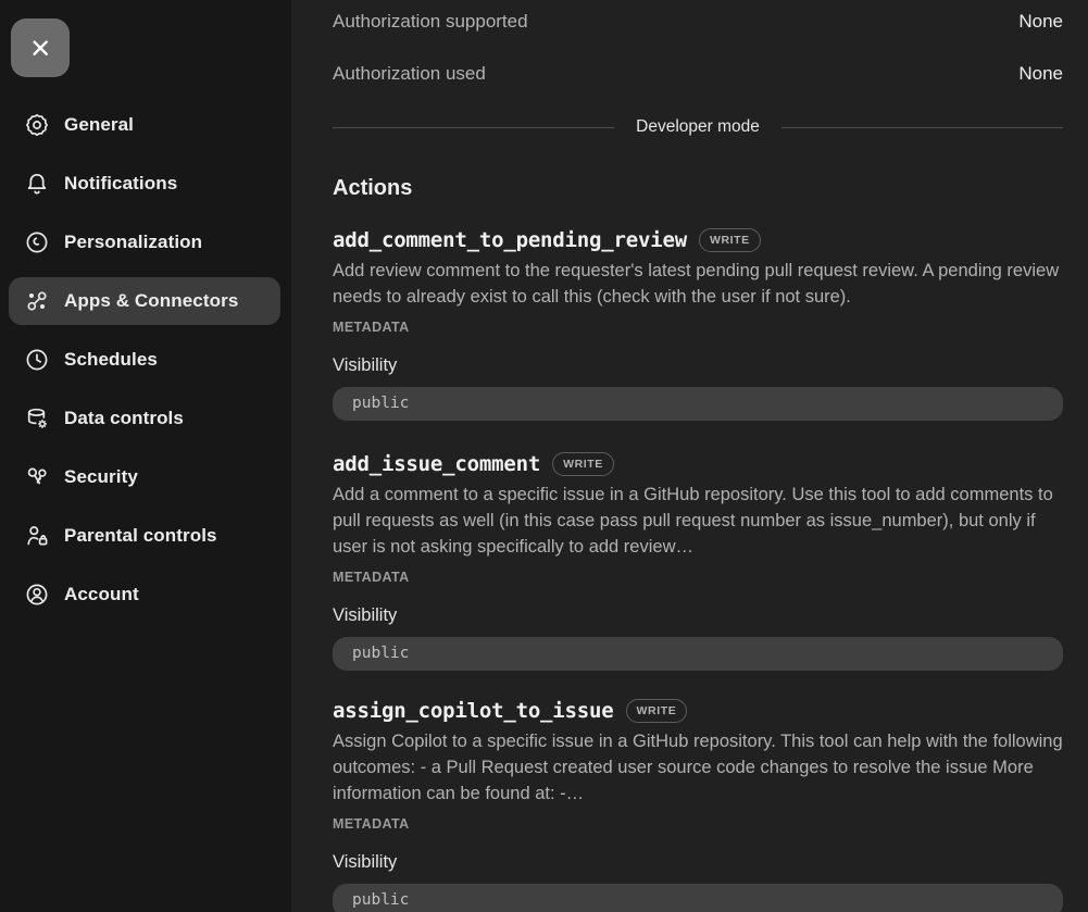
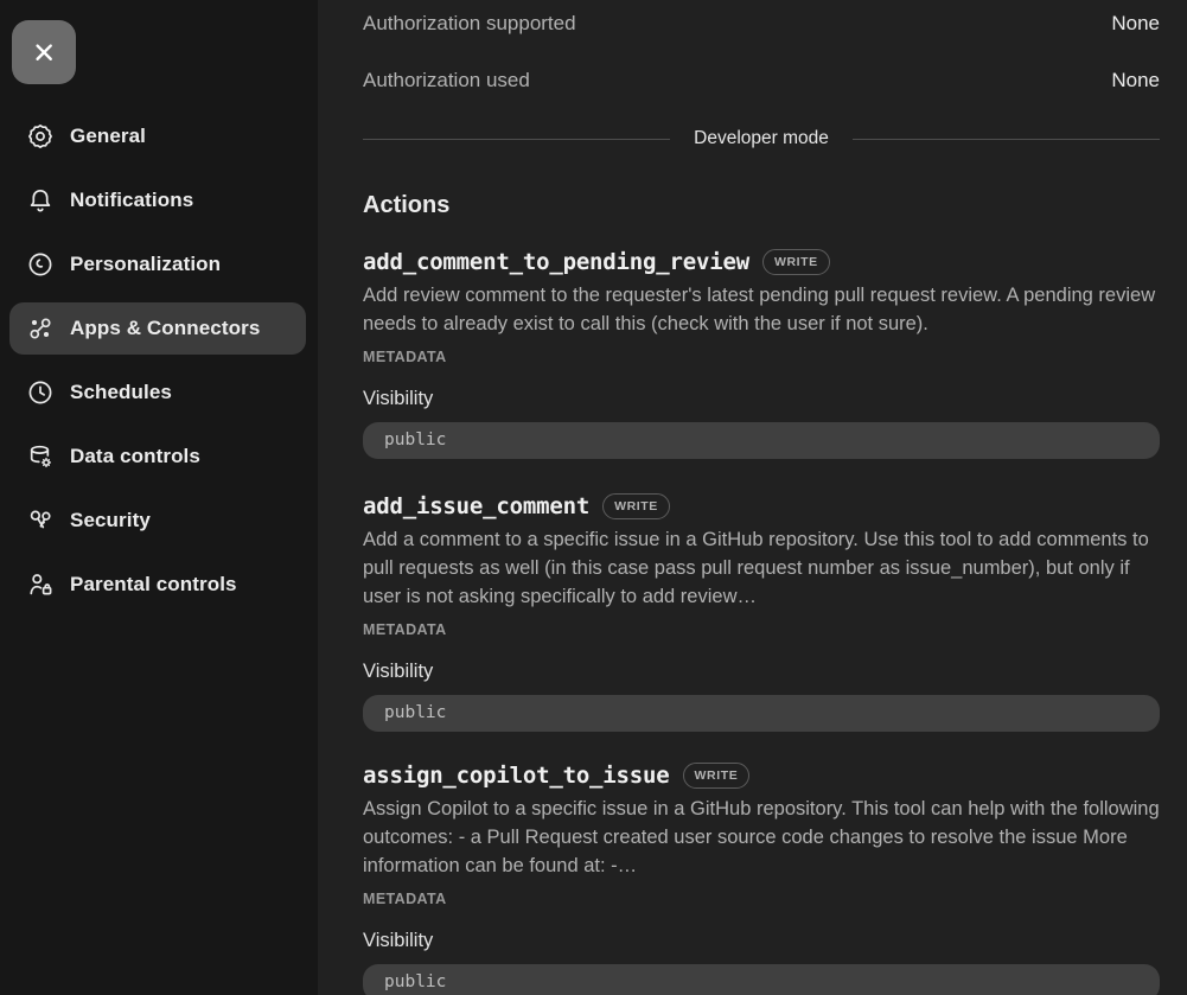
  General
  Notifications
  Personalization
  Apps & Connectors
  Schedules
  Data controls
  Security
  Parental controls
- Account
  Authorization supported
  None
  Authorization used
  None
  Developer mode
  Actions
  add_comment_to_pending_review
  WRITE
  Add review comment to the requester's latest pending pull request review. A pending review needs to already exist to call this (check with the user if not sure).
  METADATA
  Visibility
  public
  add_issue_comment
  WRITE
  Add a comment to a specific issue in a GitHub repository. Use this tool to add comments to pull requests as well (in this case pass pull request number as issue_number), but only if user is not asking specifically to add review…
  METADATA
  Visibility
  public
  assign_copilot_to_issue
  WRITE
  Assign Copilot to a specific issue in a GitHub repository. This tool can help with the following outcomes: - a Pull Request created user source code changes to resolve the issue More information can be found at: -…
  METADATA
  Visibility
  public
